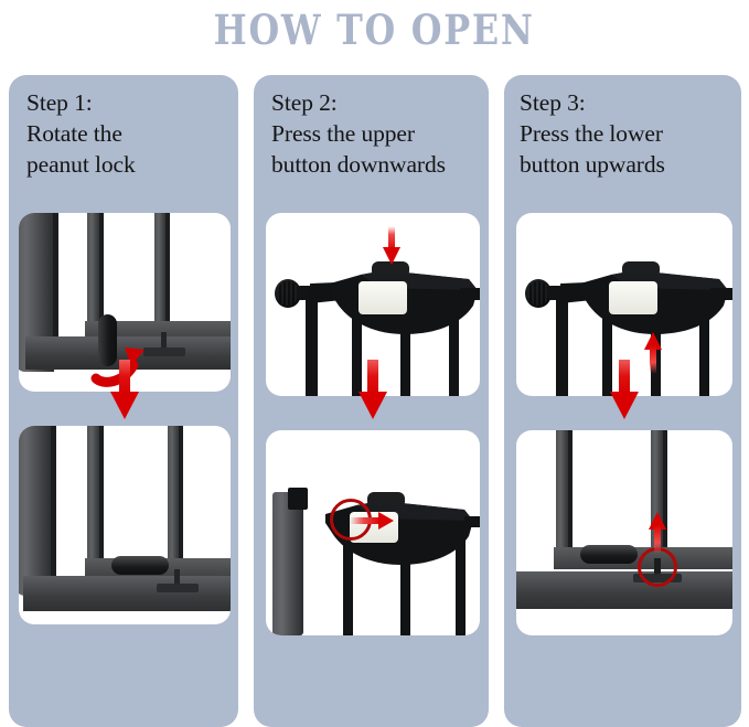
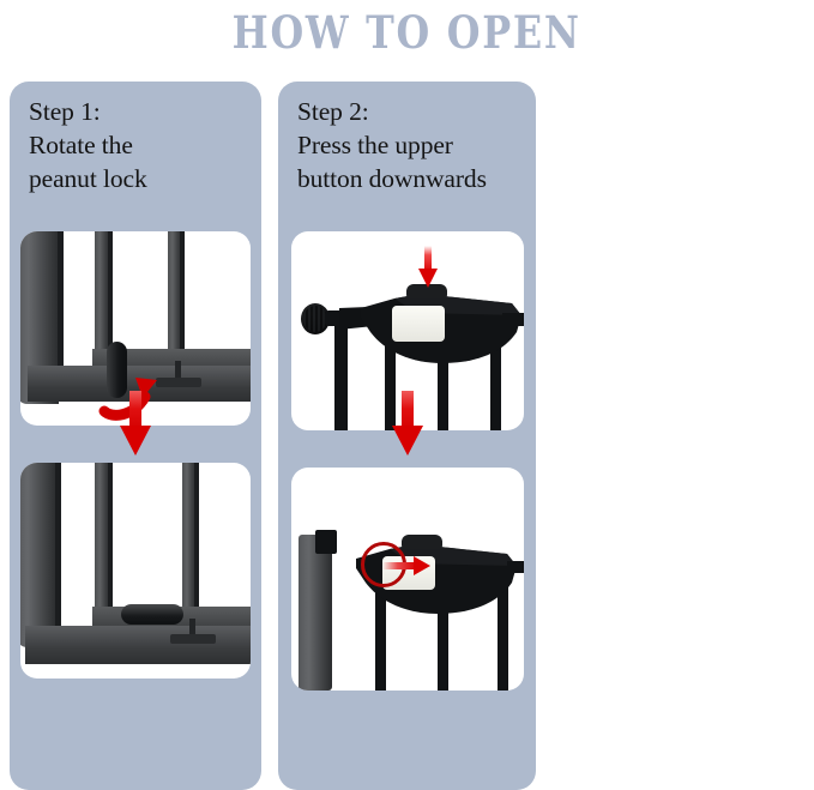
  HOW TO OPEN
  Step 1:
  Rotate the
  peanut lock
  Step 2:
  Press the upper
  button downwards
- Step 3:
- Press the lower
- button upwards
